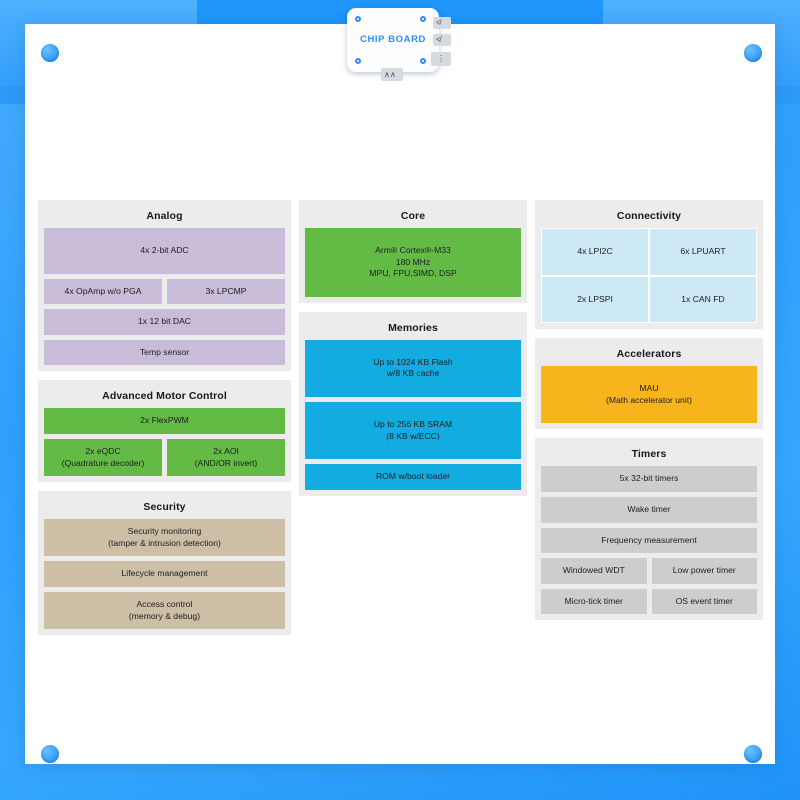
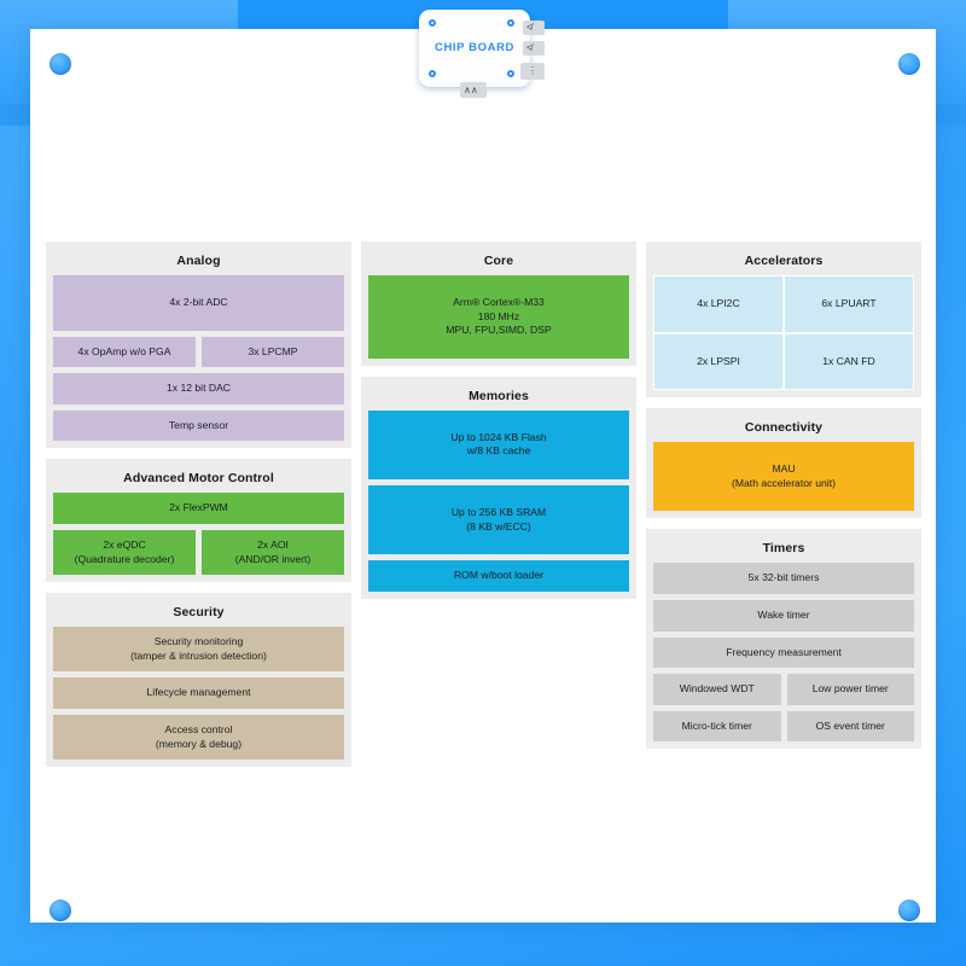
  CHIP BOARD
  ≮
  ≮
  ⋮
  ∧∧
  Analog
  4x 2-bit ADC
  4x OpAmp w/o PGA
  3x LPCMP
  1x 12 bit DAC
  Temp sensor
  Advanced Motor Control
  2x FlexPWM
  2x eQDC
  (Quadrature decoder)
  2x AOI
  (AND/OR invert)
  Security
  Security monitoring
  (tamper & intrusion detection)
  Lifecycle management
  Access control
  (memory & debug)
  Core
  Arm® Cortex®-M33
  180 MHz
  MPU, FPU,SIMD, DSP
  Memories
  Up to 1024 KB Flash
  w/8 KB cache
  Up to 256 KB SRAM
  (8 KB w/ECC)
  ROM w/boot loader
- Connectivity
+ Accelerators
  4x LPI2C
  6x LPUART
  2x LPSPI
  1x CAN FD
- Accelerators
+ Connectivity
  MAU
  (Math accelerator unit)
  Timers
  5x 32-bit timers
  Wake timer
  Frequency measurement
  Windowed WDT
  Low power timer
  Micro-tick timer
  OS event timer
